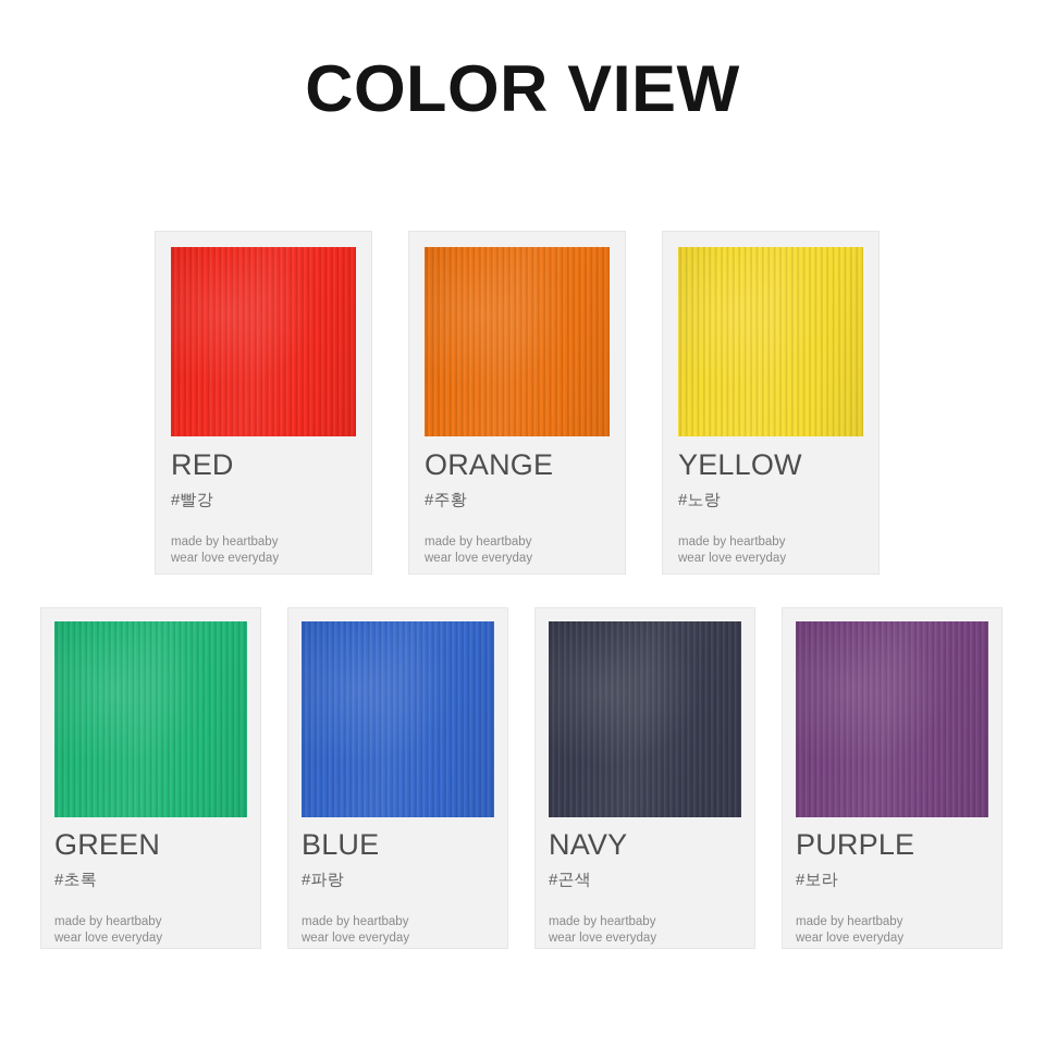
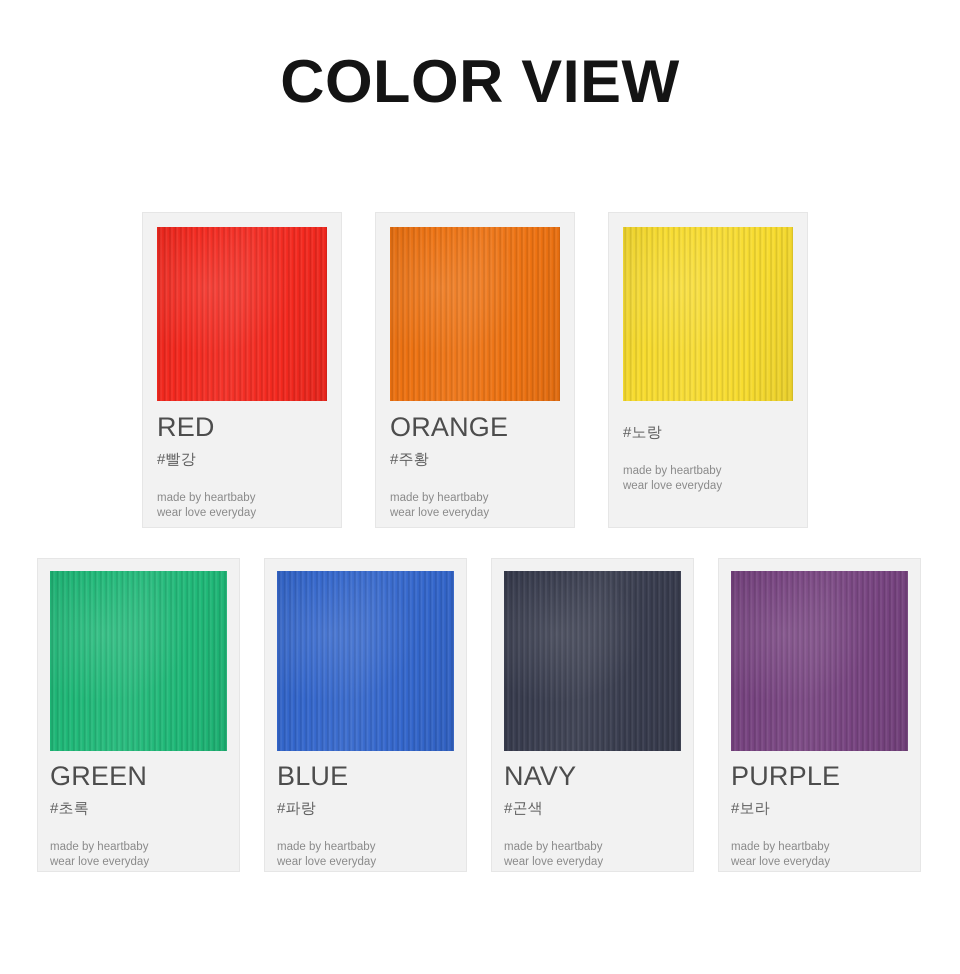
  COLOR VIEW
  RED
  #빨강
  made by heartbaby
  wear love everyday
  ORANGE
  #주황
  made by heartbaby
  wear love everyday
- YELLOW
  #노랑
  made by heartbaby
  wear love everyday
  GREEN
  #초록
  made by heartbaby
  wear love everyday
  BLUE
  #파랑
  made by heartbaby
  wear love everyday
  NAVY
  #곤색
  made by heartbaby
  wear love everyday
  PURPLE
  #보라
  made by heartbaby
  wear love everyday
